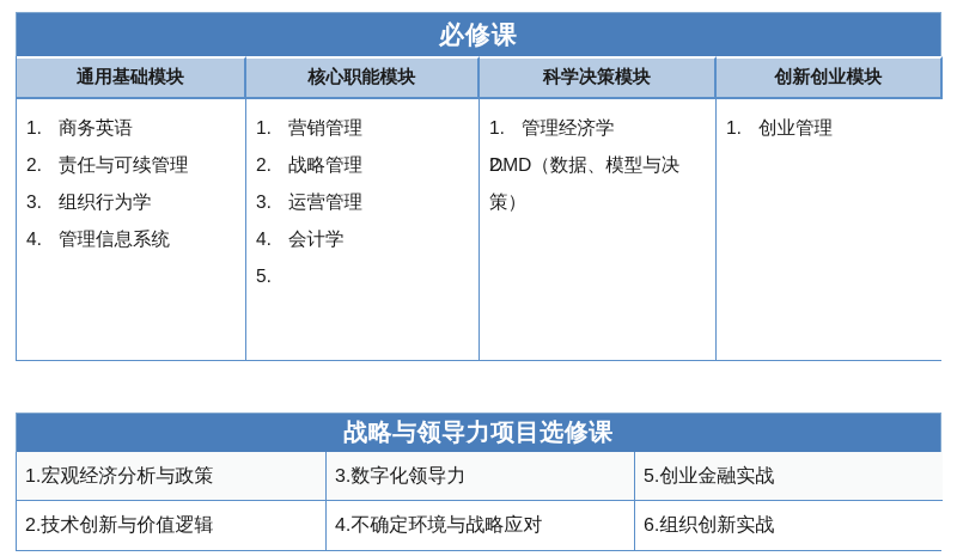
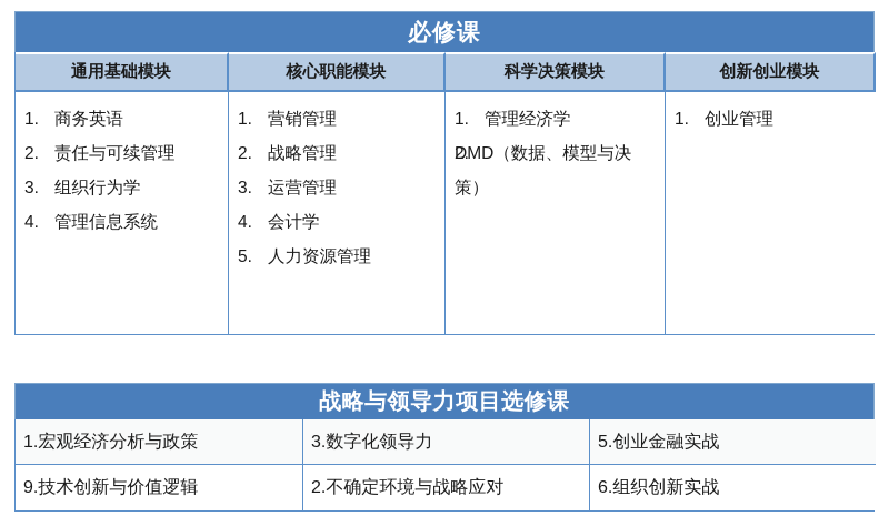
  必修课
  通用基础模块
  核心职能模块
  科学决策模块
  创新创业模块
  1.
  商务英语
  2.
  责任与可续管理
  3.
  组织行为学
  4.
  管理信息系统
  1.
  营销管理
  2.
  战略管理
  3.
  运营管理
  4.
  会计学
  5.
+ 人力资源管理
  1.
  管理经济学
  2.
  DMD（数据、模型与决策）
  1.
  创业管理
  战略与领导力项目选修课
  1.宏观经济分析与政策
  3.数字化领导力
  5.创业金融实战
- 2.技术创新与价值逻辑
+ 9.技术创新与价值逻辑
- 4.不确定环境与战略应对
+ 2.不确定环境与战略应对
  6.组织创新实战
